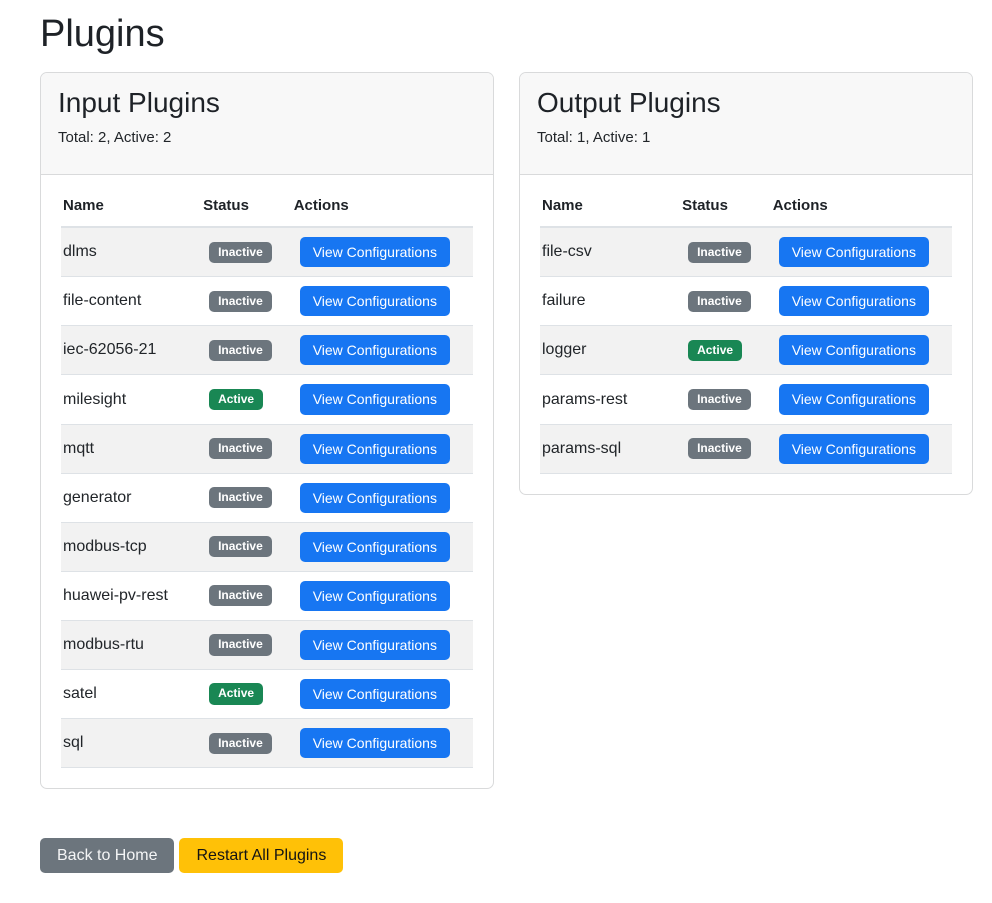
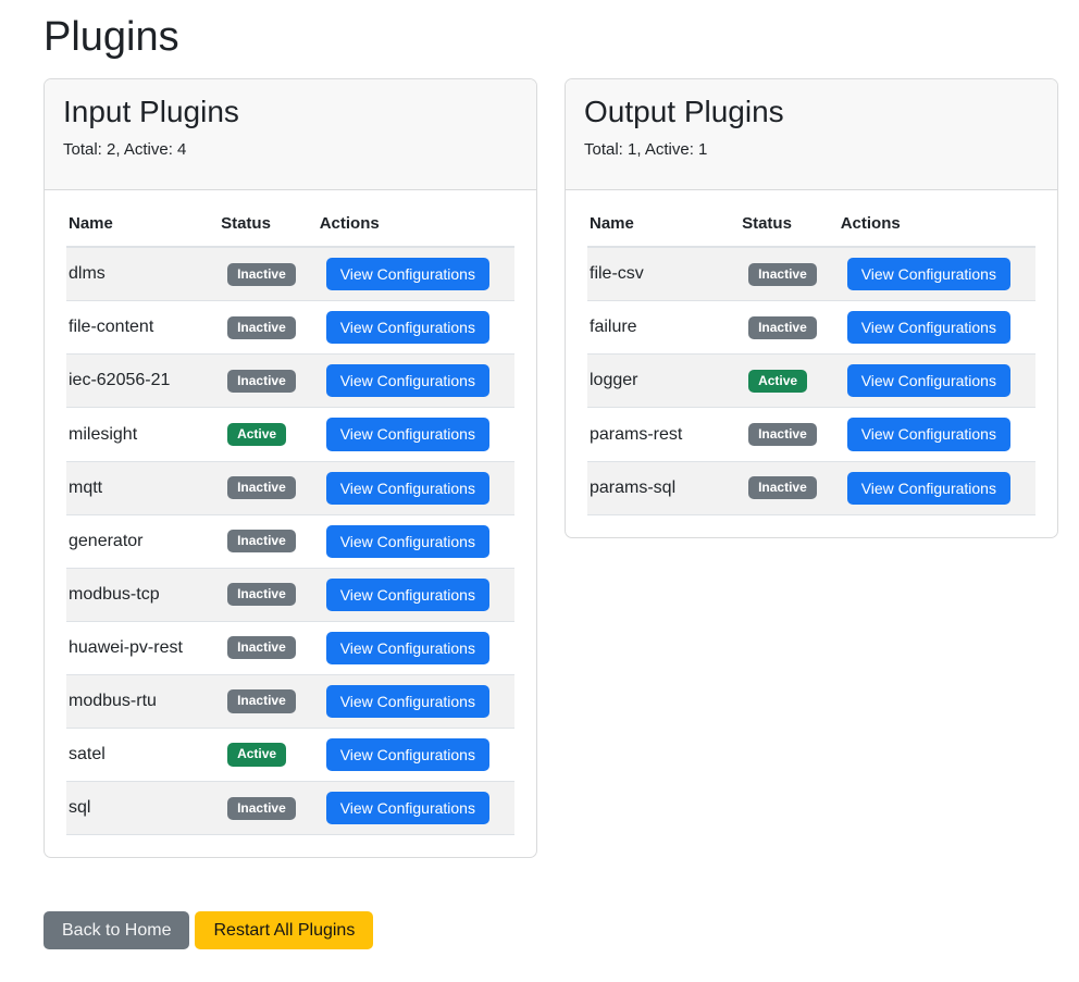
  Plugins
  Input Plugins
- Total: 2, Active: 2
+ Total: 2, Active: 4
  Name	Status	Actions
  dlms	Inactive	View Configurations
  file-content	Inactive	View Configurations
  iec-62056-21	Inactive	View Configurations
  milesight	Active	View Configurations
  mqtt	Inactive	View Configurations
  generator	Inactive	View Configurations
  modbus-tcp	Inactive	View Configurations
  huawei-pv-rest	Inactive	View Configurations
  modbus-rtu	Inactive	View Configurations
  satel	Active	View Configurations
  sql	Inactive	View Configurations
  Output Plugins
  Total: 1, Active: 1
  Name	Status	Actions
  file-csv	Inactive	View Configurations
  failure	Inactive	View Configurations
  logger	Active	View Configurations
  params-rest	Inactive	View Configurations
  params-sql	Inactive	View Configurations
  Back to Home
  Restart All Plugins
